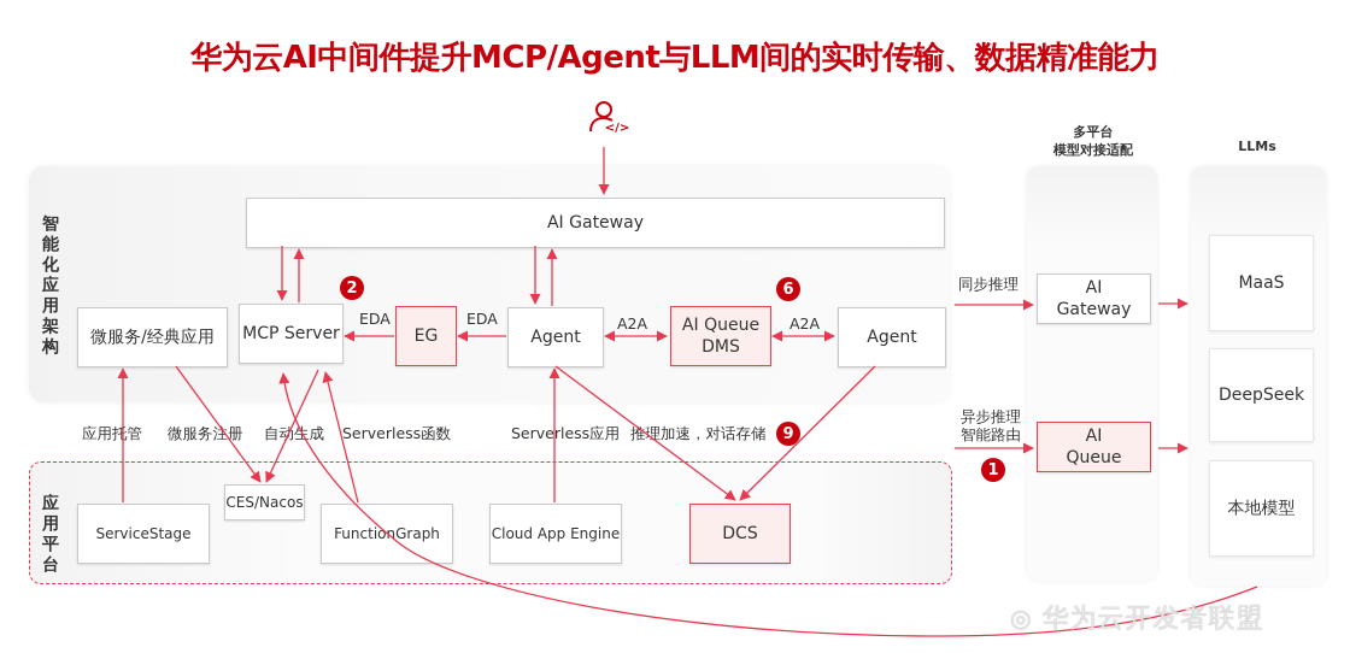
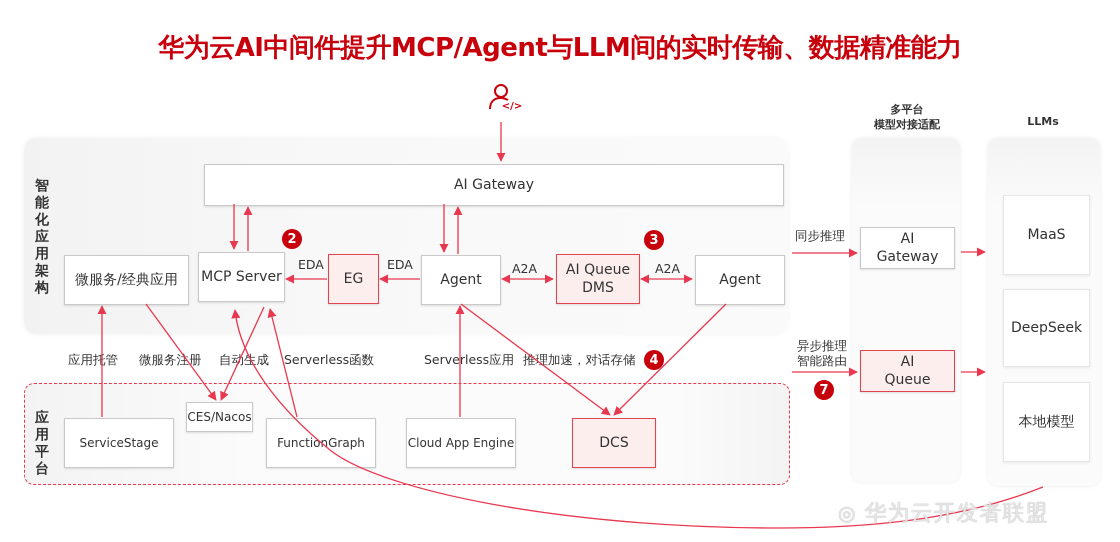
  华为云AI中间件提升MCP/Agent与LLM间的实时传输、数据精准能力
  </>
  智
  能
  化
  应
  用
  架
  构
  应
  用
  平
  台
  多平台
  模型对接适配
  LLMs
  AI Gateway
  微服务/经典应用
  MCP Server
  EG
  Agent
  AI Queue
  DMS
  Agent
  ServiceStage
  CES/Nacos
  FunctionGraph
  Cloud App Engine
  DCS
  AI
  Gateway
  AI
  Queue
  MaaS
  DeepSeek
  本地模型
  EDA
  EDA
  A2A
  A2A
  应用托管
  微服务注册
  自动成
  Serverless函数
  Serverless应用
  推理加速，对话存储
  同步推理
  异步推理
  智能路由
- 1
+ 7
  2
- 6
+ 3
- 9
+ 4
  ◎ 华为云开发者联盟
